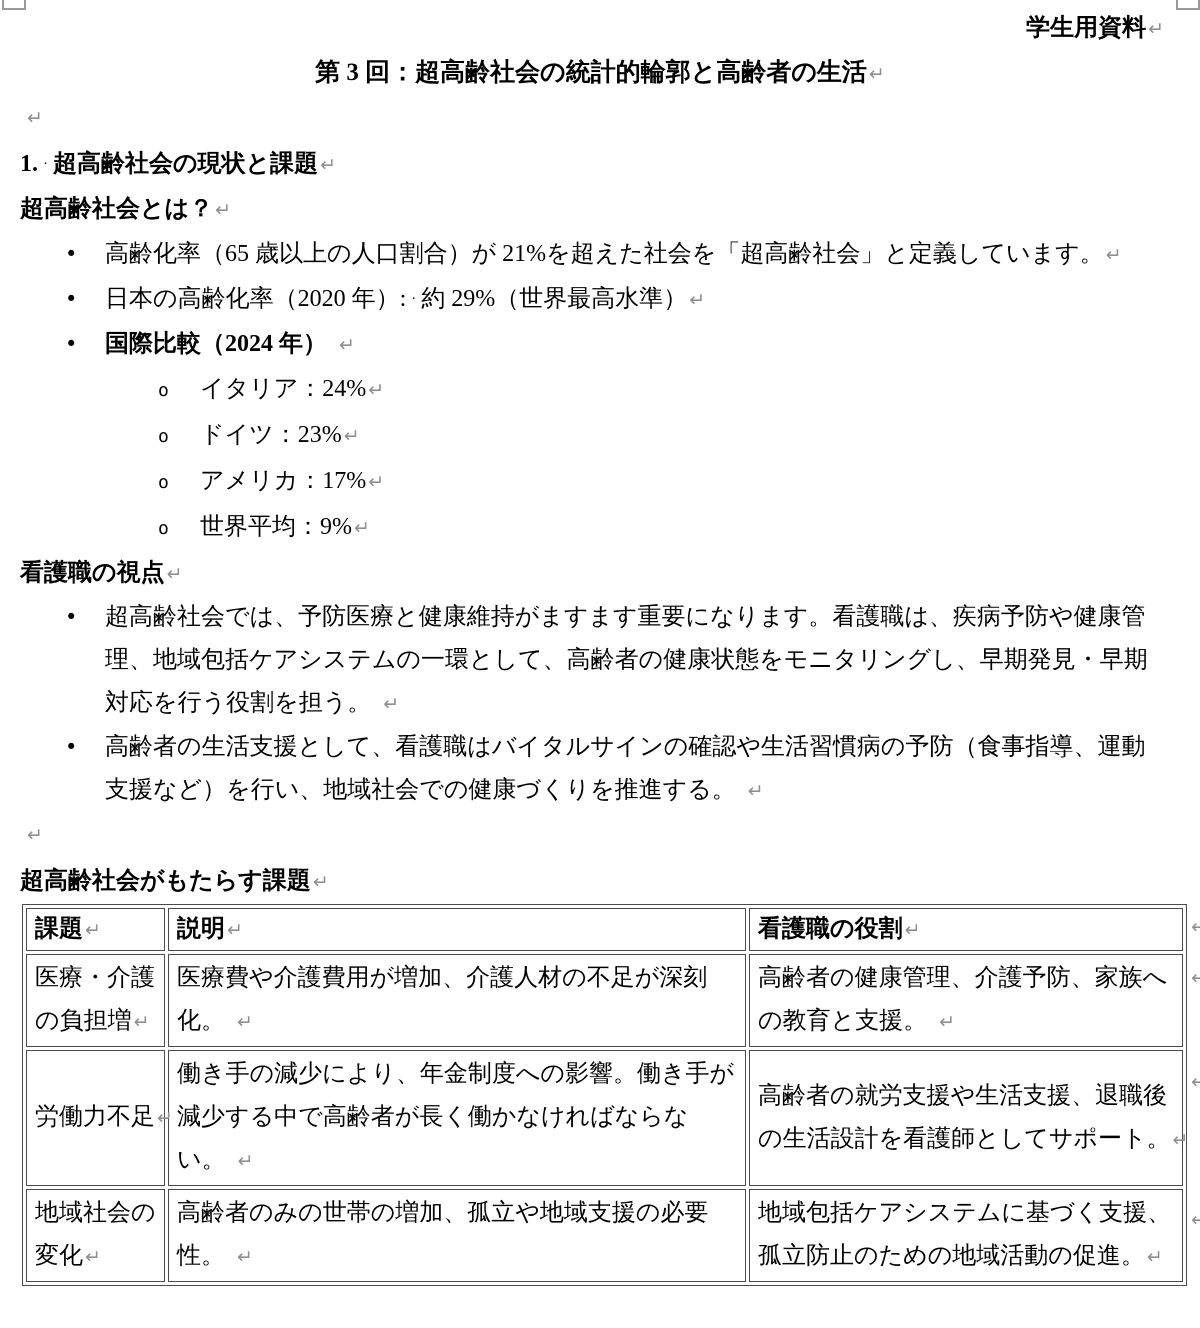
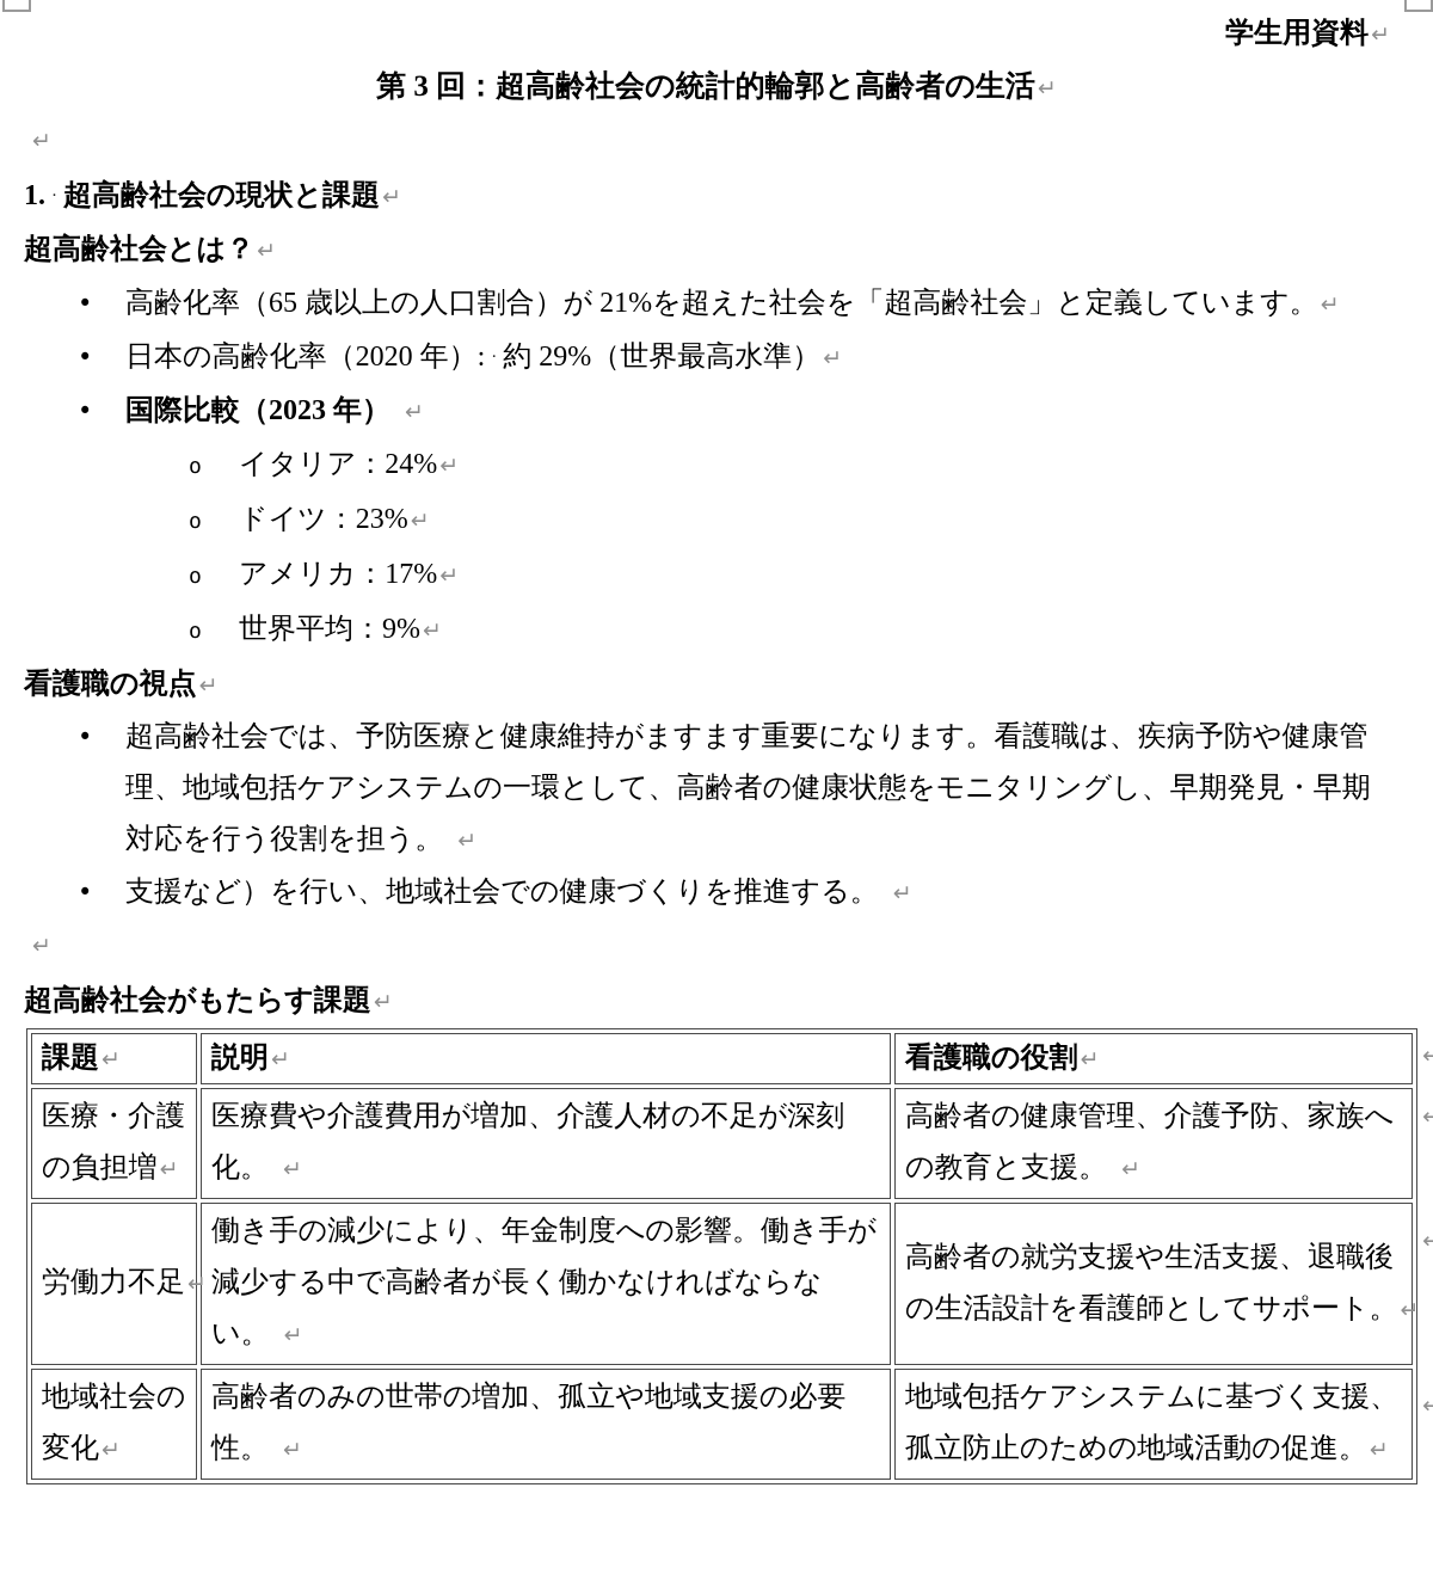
  学生用資料↵
  第 3 回：超高齢社会の統計的輪郭と高齢者の生活↵
  ↵
  1. · 超高齢社会の現状と課題↵
  超高齢社会とは？↵
  • 高齢化率（65 歳以上の人口割合）が 21%を超えた社会を「超高齢社会」と定義しています。↵
  • 日本の高齢化率（2020 年）: · 約 29%（世界最高水準）↵
- • 国際比較（2024 年） ↵
+ • 国際比較（2023 年） ↵
  o イタリア：24%↵
  o ドイツ：23%↵
  o アメリカ：17%↵
  o 世界平均：9%↵
  看護職の視点↵
  •
  超高齢社会では、予防医療と健康維持がますます重要になります。看護職は、疾病予防や健康管
  理、地域包括ケアシステムの一環として、高齢者の健康状態をモニタリングし、早期発見・早期
  対応を行う役割を担う。 ↵
  •
- 高齢者の生活支援として、看護職はバイタルサインの確認や生活習慣病の予防（食事指導、運動
  支援など）を行い、地域社会での健康づくりを推進する。 ↵
  ↵
  超高齢社会がもたらす課題↵
  課題↵	説明↵	看護職の役割↵
  医療・介護 の負担増↵	医療費や介護費用が増加、介護人材の不足が深刻 化。 ↵	高齢者の健康管理、介護予防、家族へ の教育と支援。 ↵
  労働力不足↵	働き手の減少により、年金制度への影響。働き手が 減少する中で高齢者が長く働かなければならな い。 ↵	高齢者の就労支援や生活支援、退職後 の生活設計を看護師としてサポート。↵
  地域社会の 変化↵	高齢者のみの世帯の増加、孤立や地域支援の必要 性。 ↵	地域包括ケアシステムに基づく支援、 孤立防止のための地域活動の促進。↵
  ↵
  ↵
  ↵
  ↵
